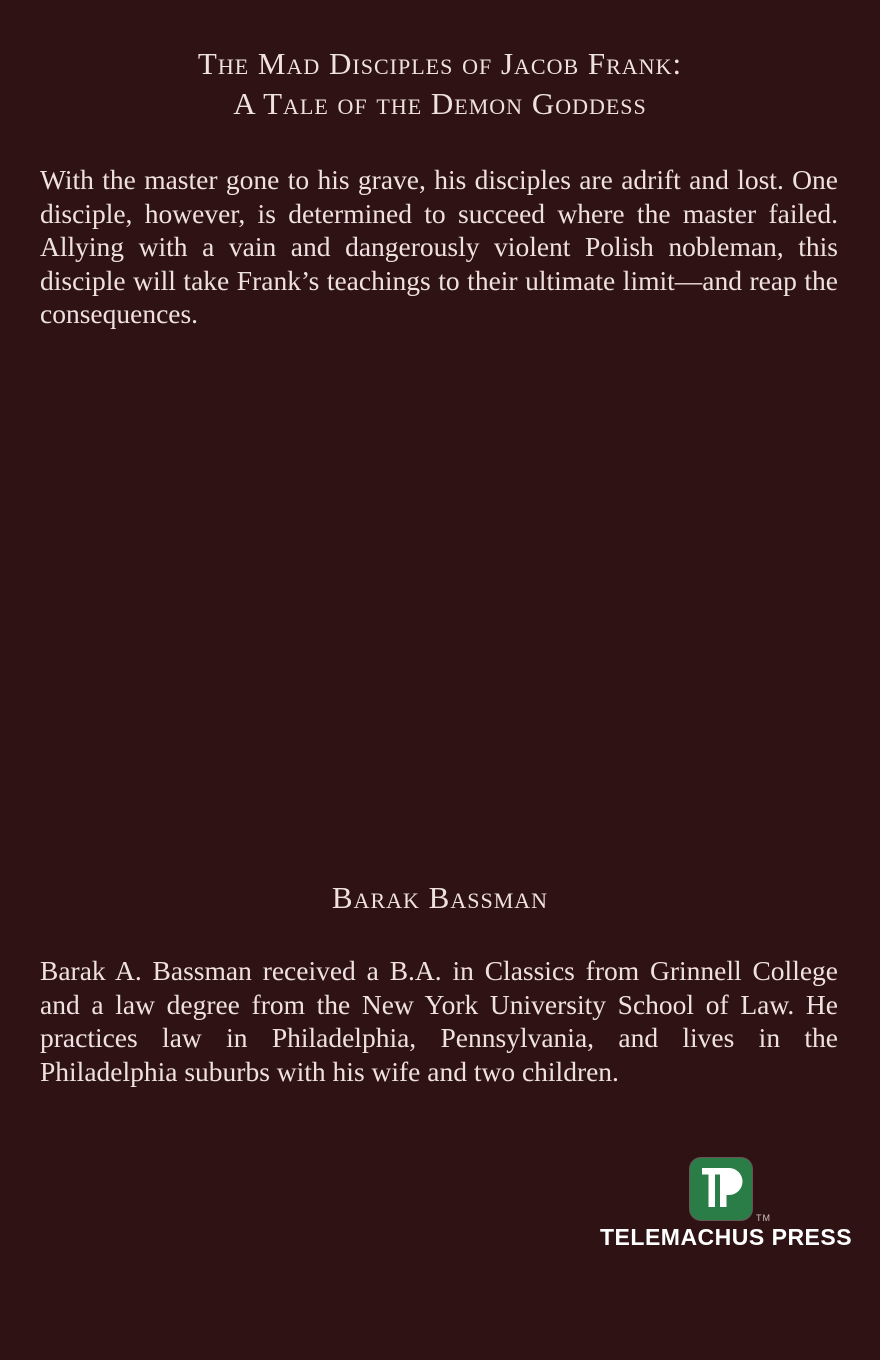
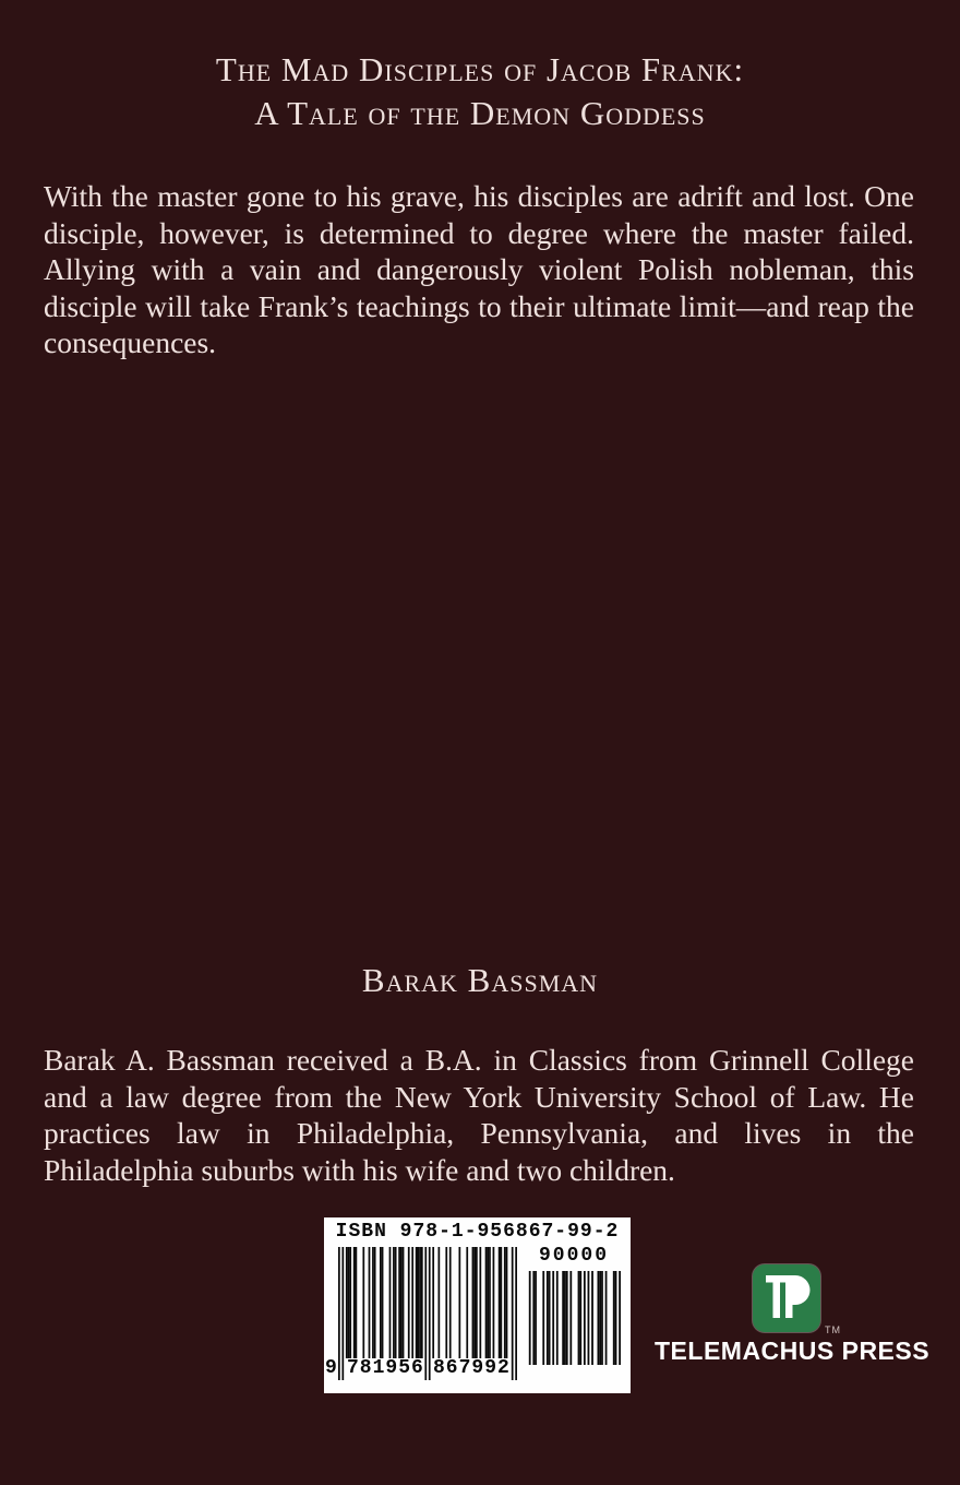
  The Mad Disciples of Jacob Frank:
  A Tale of the Demon Goddess
- With the master gone to his grave, his disciples are adrift and lost. One disciple, however, is determined to succeed where the master failed. Allying with a vain and dangerously violent Polish nobleman, this disciple will take Frank’s teachings to their ultimate limit—and reap the consequences.
+ With the master gone to his grave, his disciples are adrift and lost. One disciple, however, is determined to degree where the master failed. Allying with a vain and dangerously violent Polish nobleman, this disciple will take Frank’s teachings to their ultimate limit—and reap the consequences.
  Barak Bassman
  Barak A. Bassman received a B.A. in Classics from Grinnell College and a law degree from the New York University School of Law. He practices law in Philadelphia, Pennsylvania, and lives in the Philadelphia suburbs with his wife and two children.
+ ISBN 978-1-956867-99-2
+ 90000
+ 9
+ 781956
+ 867992
  TM
  TELEMACHUS PRESS
